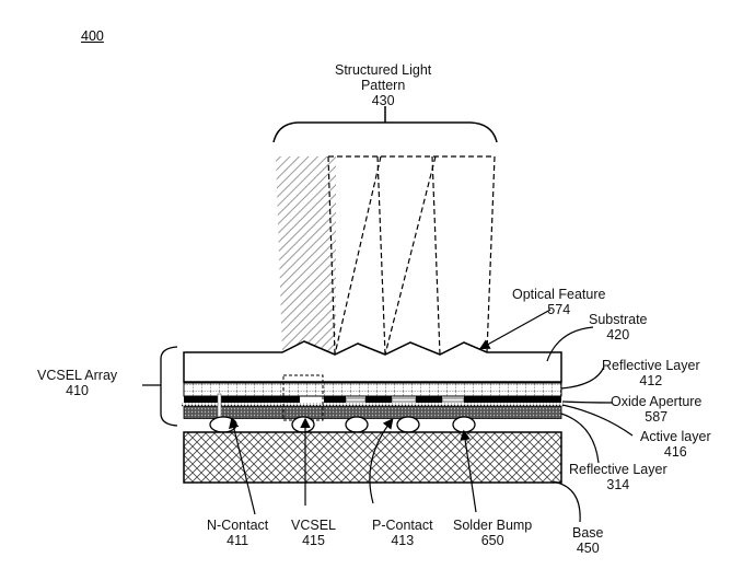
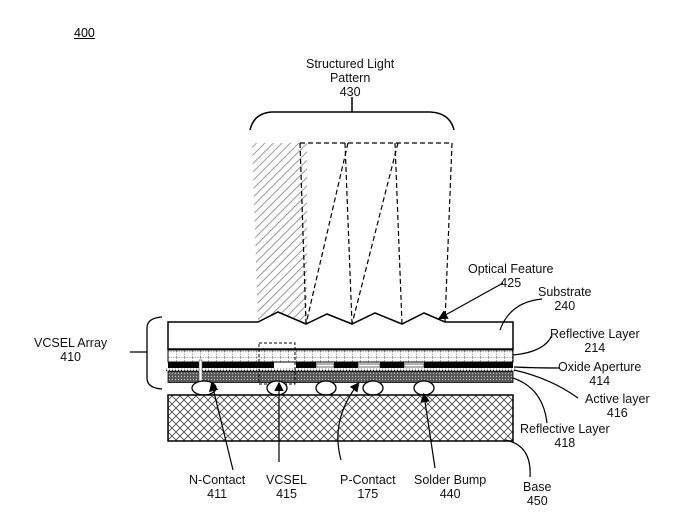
  400
  Structured Light
  Pattern
  430
  Optical Feature
- 574
+ 425
  Substrate
- 420
+ 240
  Reflective Layer
- 412
+ 214
  Oxide Aperture
- 587
+ 414
  Active layer
  416
  Reflective Layer
- 314
+ 418
  VCSEL Array
  410
  N-Contact
  411
  VCSEL
  415
  P-Contact
- 413
+ 175
  Solder Bump
- 650
+ 440
  Base
  450
